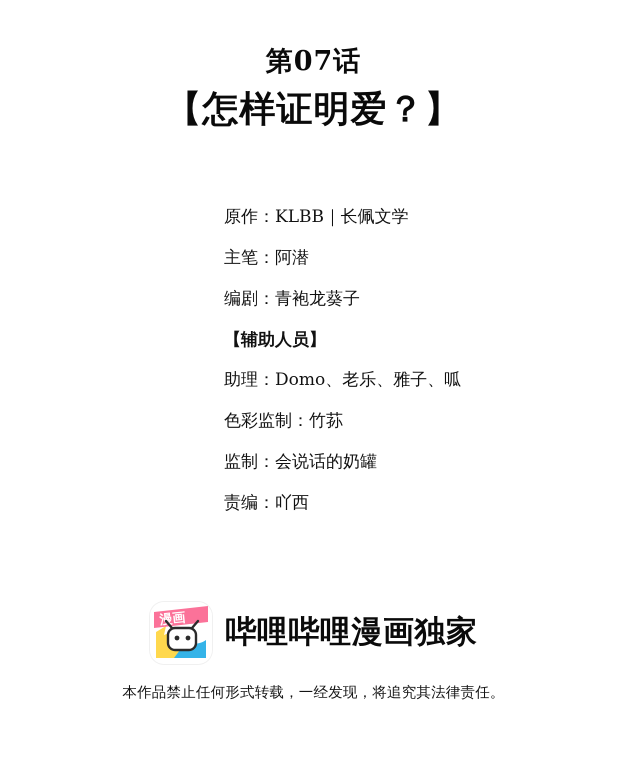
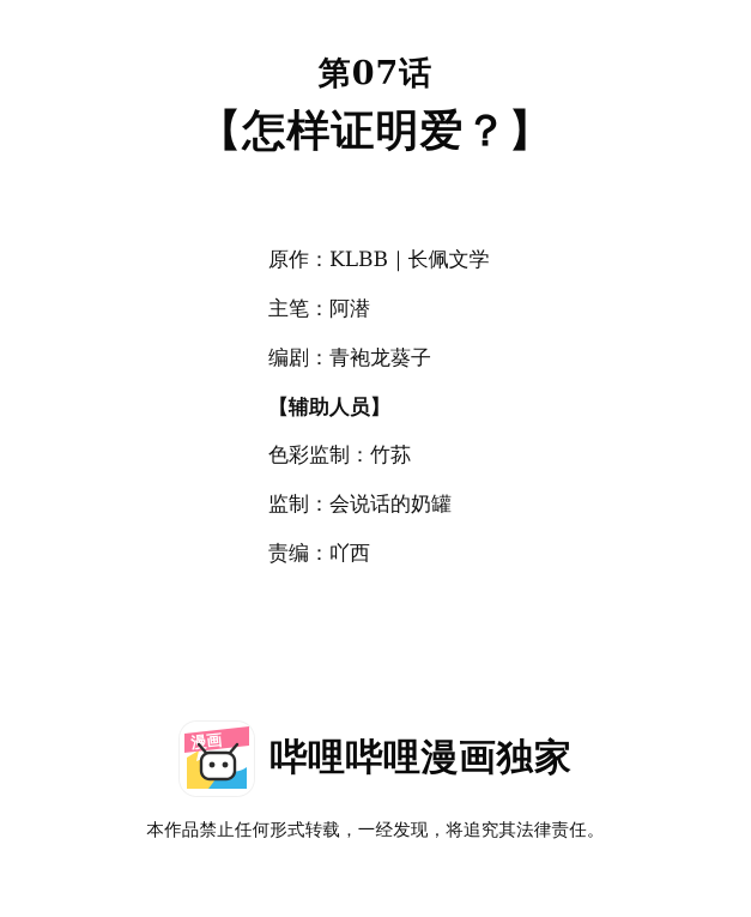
  第07话
  【怎样证明爱？】
  原作：KLBB｜长佩文学
  主笔：阿潜
  编剧：青袍龙葵子
  【辅助人员】
- 助理：Domo、老乐、雅子、呱
  色彩监制：竹荪
  监制：会说话的奶罐
  责编：吖西
  哔哩哔哩漫画独家
  本作品禁止任何形式转载，一经发现，将追究其法律责任。
